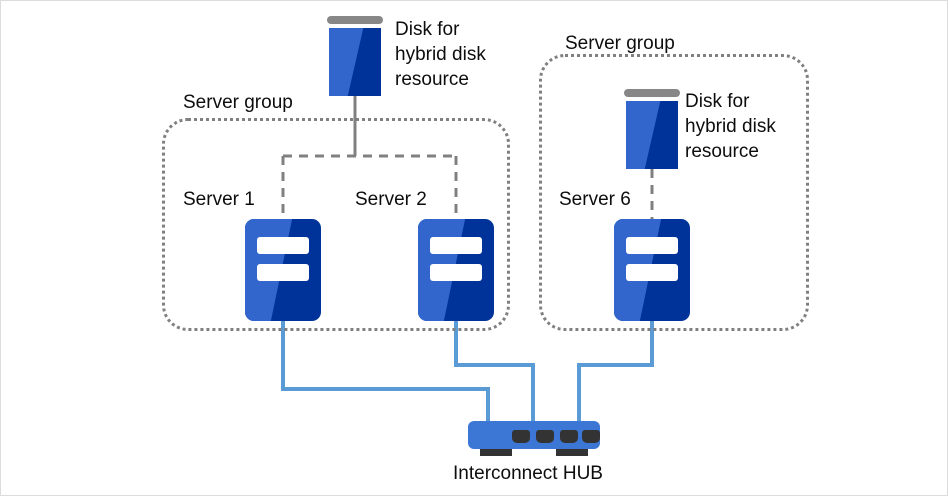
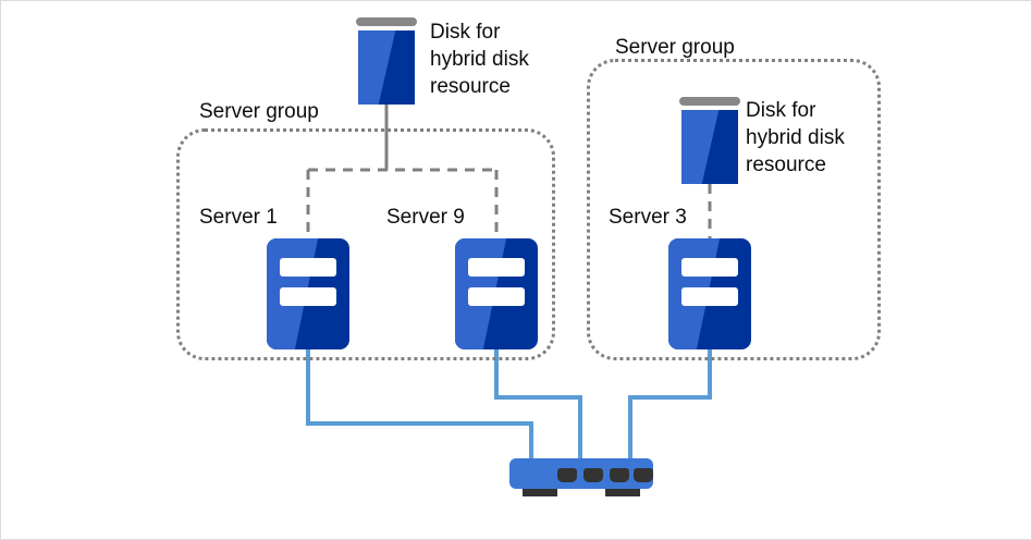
  Server group
  Server group
  Disk for
  hybrid disk
  resource
  Disk for
  hybrid disk
  resource
  Server 1
- Server 2
+ Server 9
- Server 6
+ Server 3
- Interconnect HUB
